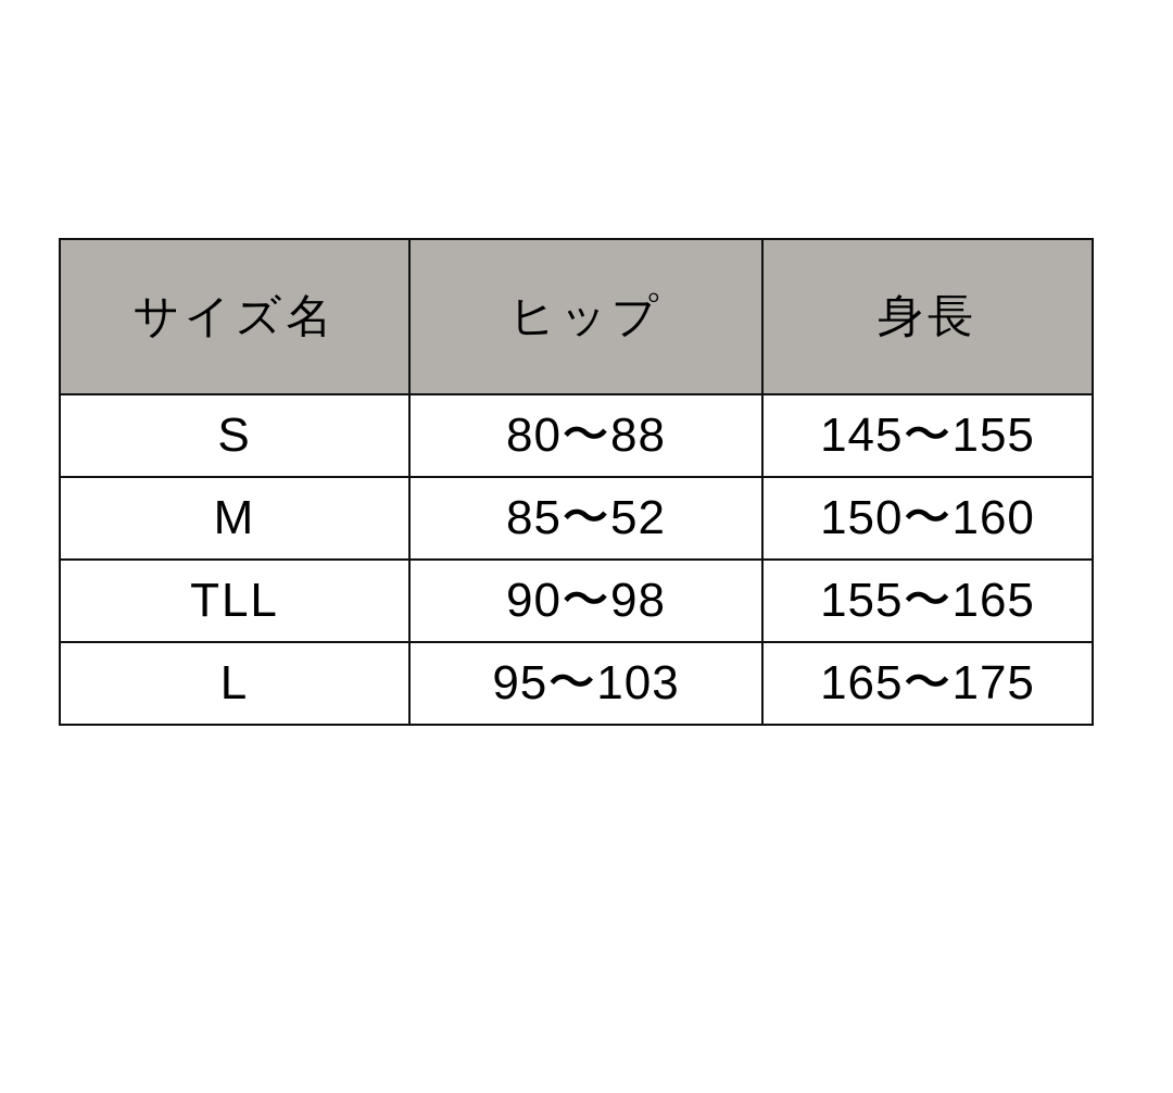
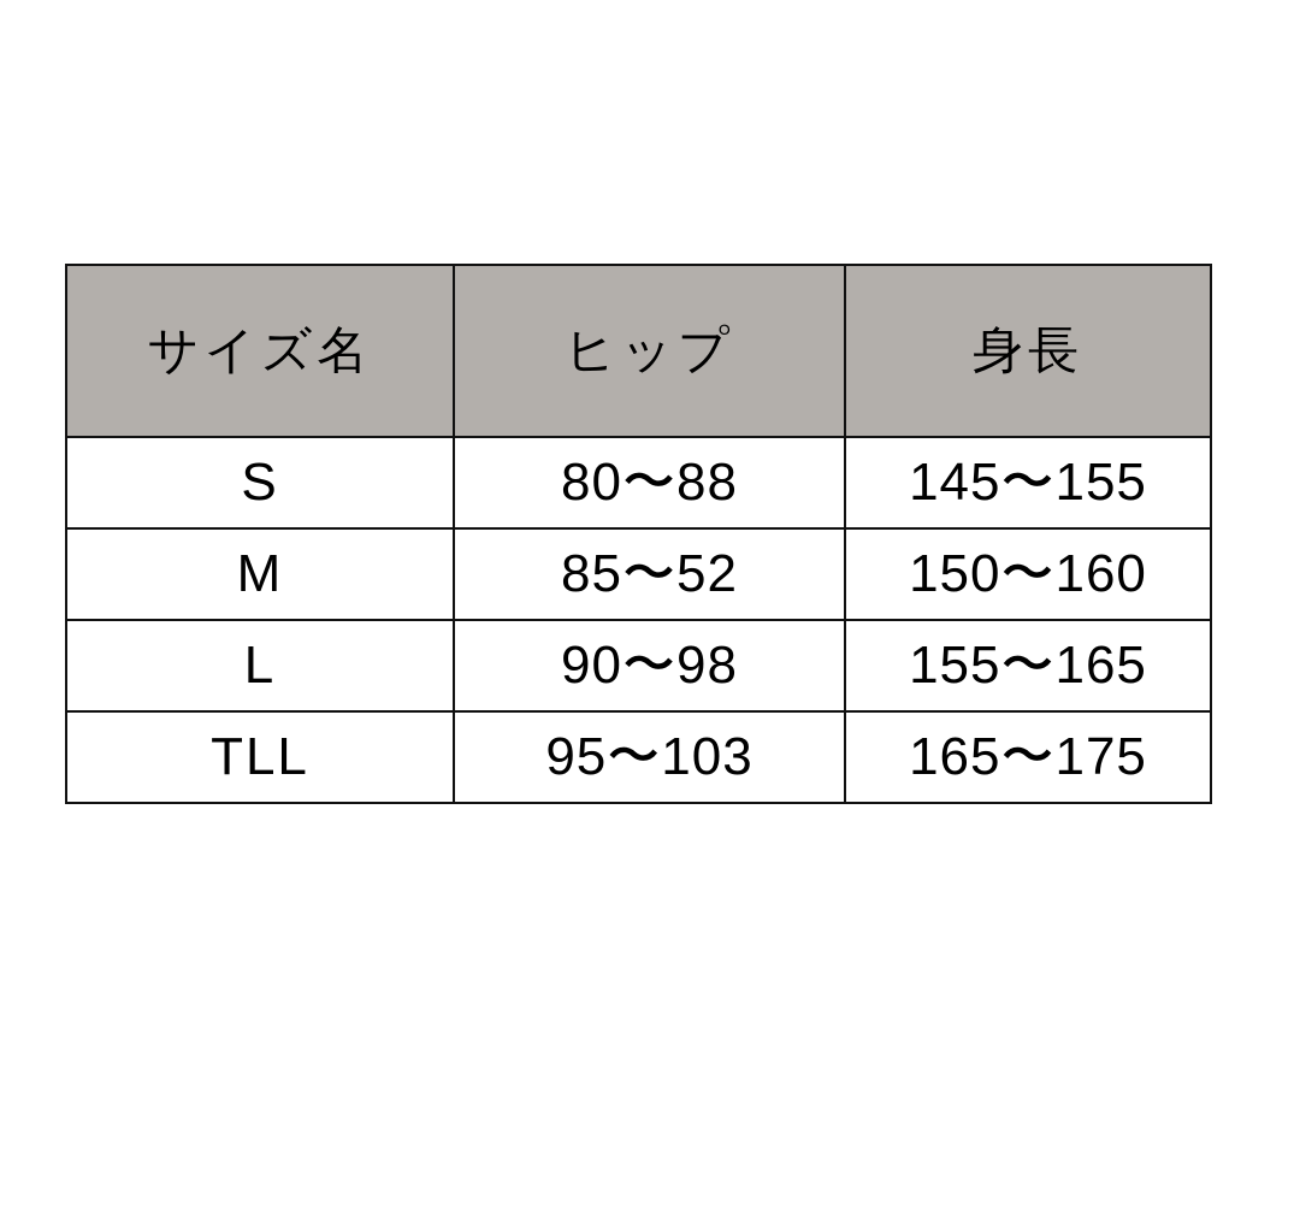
  サイズ名	ヒップ	身長
  S	80〜88	145〜155
  M	85〜52	150〜160
- TLL	90〜98	155〜165
+ L	90〜98	155〜165
- L	95〜103	165〜175
+ TLL	95〜103	165〜175
